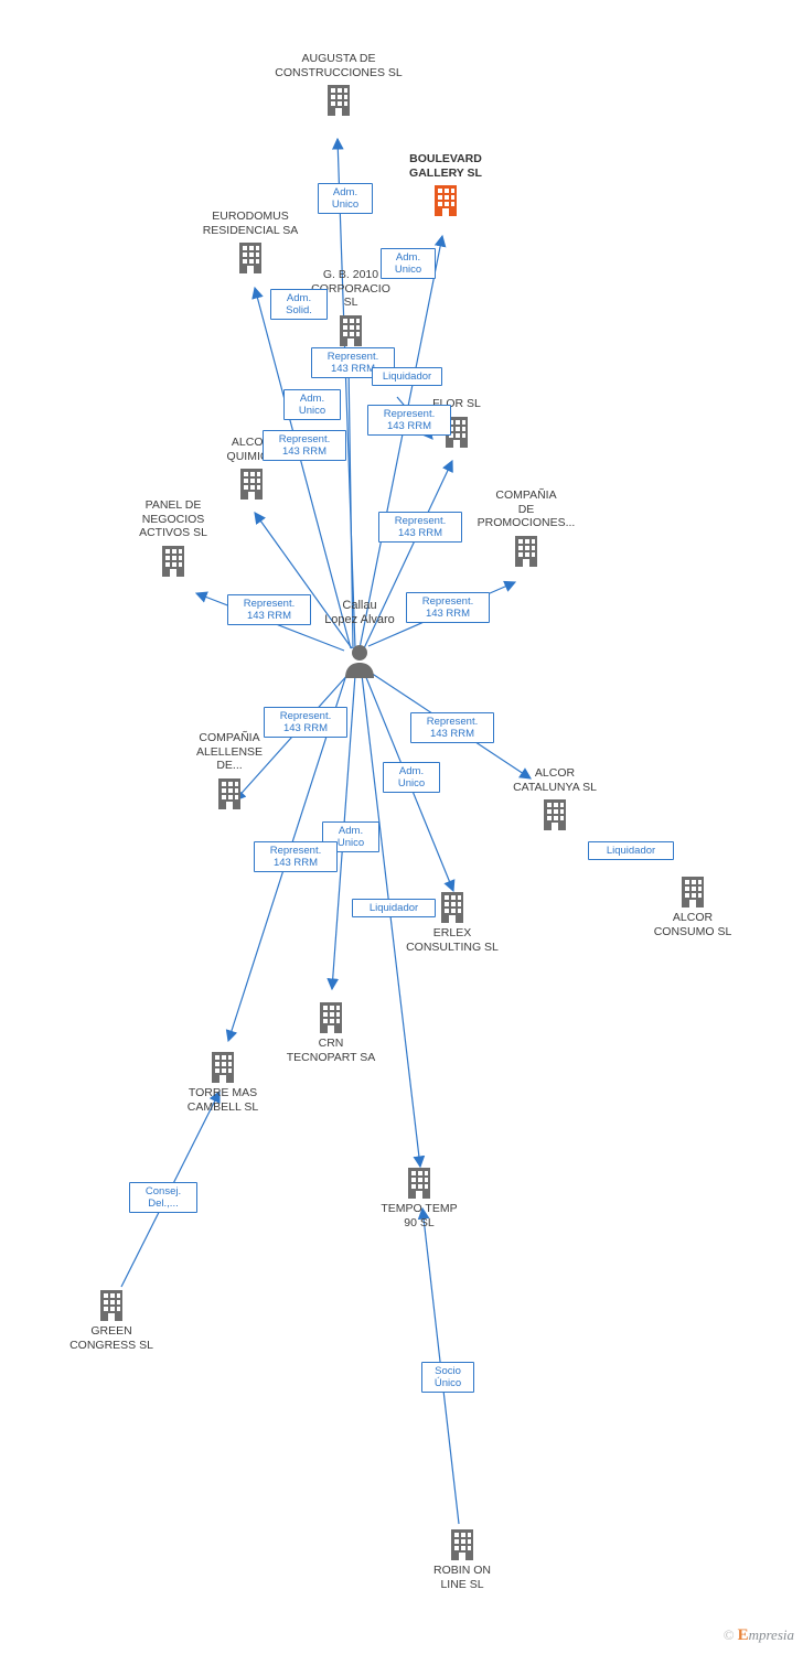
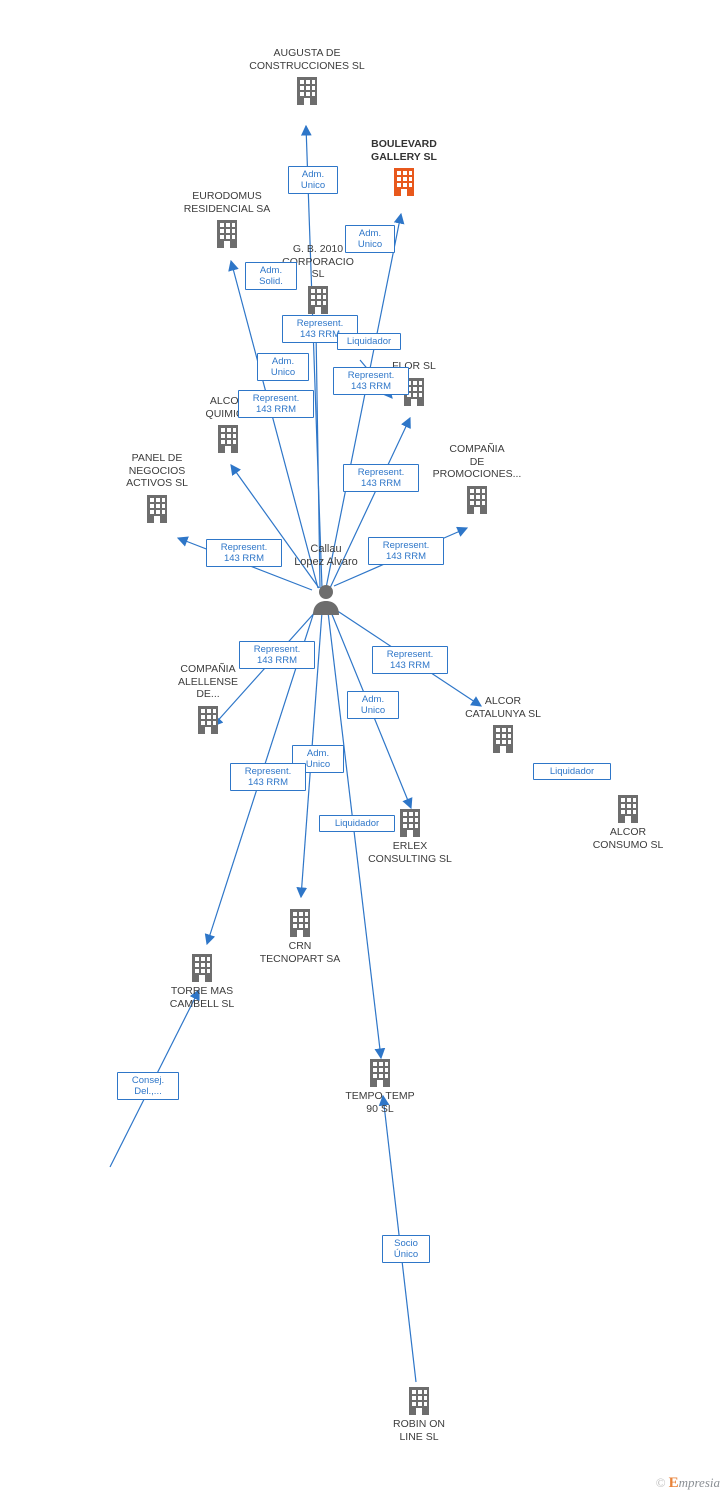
  AUGUSTA DE
  CONSTRUCCIONES SL
  BOULEVARD
  GALLERY SL
  EURODOMUS
  RESIDENCIAL SA
  G. B. 2010
  RPORACIO
  SL
  FLOR SL
  ALCO
  QUIMI
  PANEL DE
  NEGOCIOS
  ACTIVOS SL
  COMPAÑIA
  DE
  PROMOCIONES...
  Callau
  Lopez Alvaro
  COMPAÑIA
  ALELLENSE
  DE...
  ALCOR
  CATALUNYA SL
  ALCOR
  CONSUMO SL
  ERLEX
  CONSULTING SL
  CRN
  TECNOPART SA
  TORRE MAS
  CAMBELL SL
  TEMPO TEMP
  90 SL
- GREEN
- CONGRESS SL
  ROBIN ON
  LINE SL
  Adm.
  Unico
  Adm.
  Unico
  Adm.
  Solid.
  Represent.
  143 RR
  Liquidador
  Adm.
  Unico
  Represent.
  143 RRM
  Represent.
  143 RRM
  Represent.
  143 RRM
  Represent.
  143 RRM
  Represent.
  143 RRM
  Represent.
  143 RRM
  Represent.
  143 RRM
  Adm.
  Unico
  Adm.
  Unico
  Represent.
  143 RRM
  Liquidador
  Liquidador
  Consej.
  Del.,...
  Socio
  Único
  © Empresia
